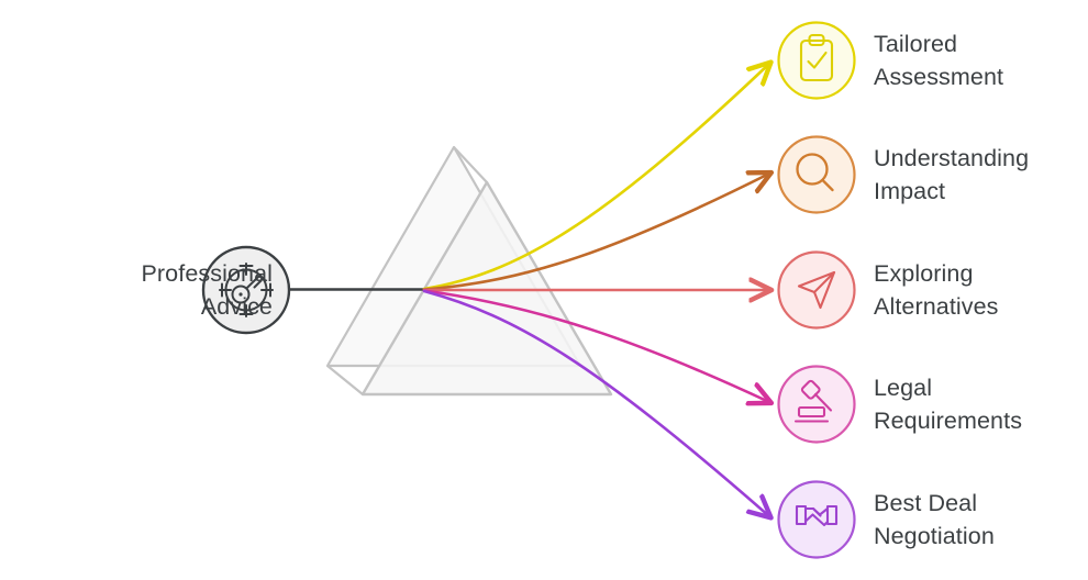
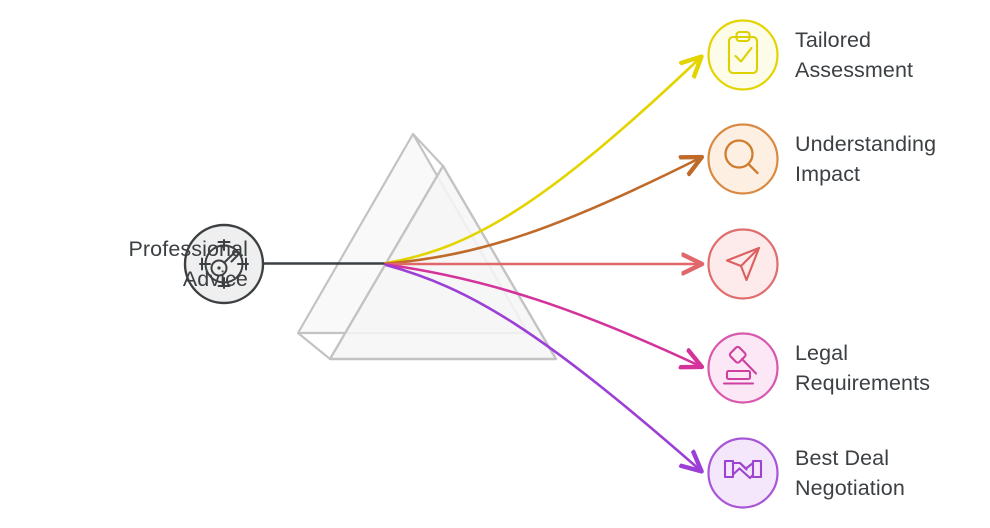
  Professional
  Advice
  Tailored
  Assessment
  Understanding
  Impact
- Exploring
- Alternatives
  Legal
  Requirements
  Best Deal
  Negotiation
